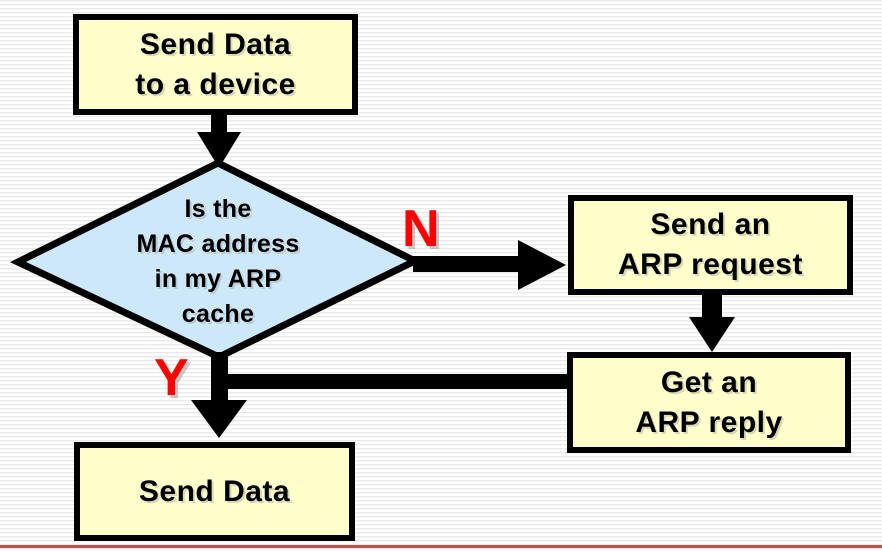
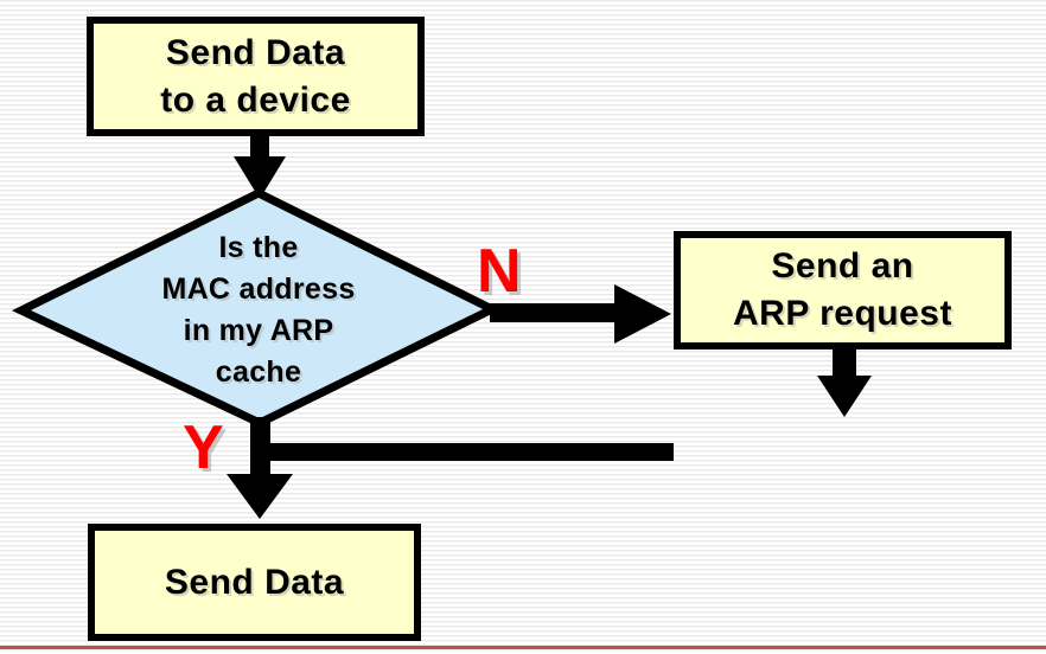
  Send Data
  to a device
  Send an
  ARP request
- Get an
- ARP reply
  Send Data
  Is the
  MAC address
  in my ARP
  cache
  N
  Y
